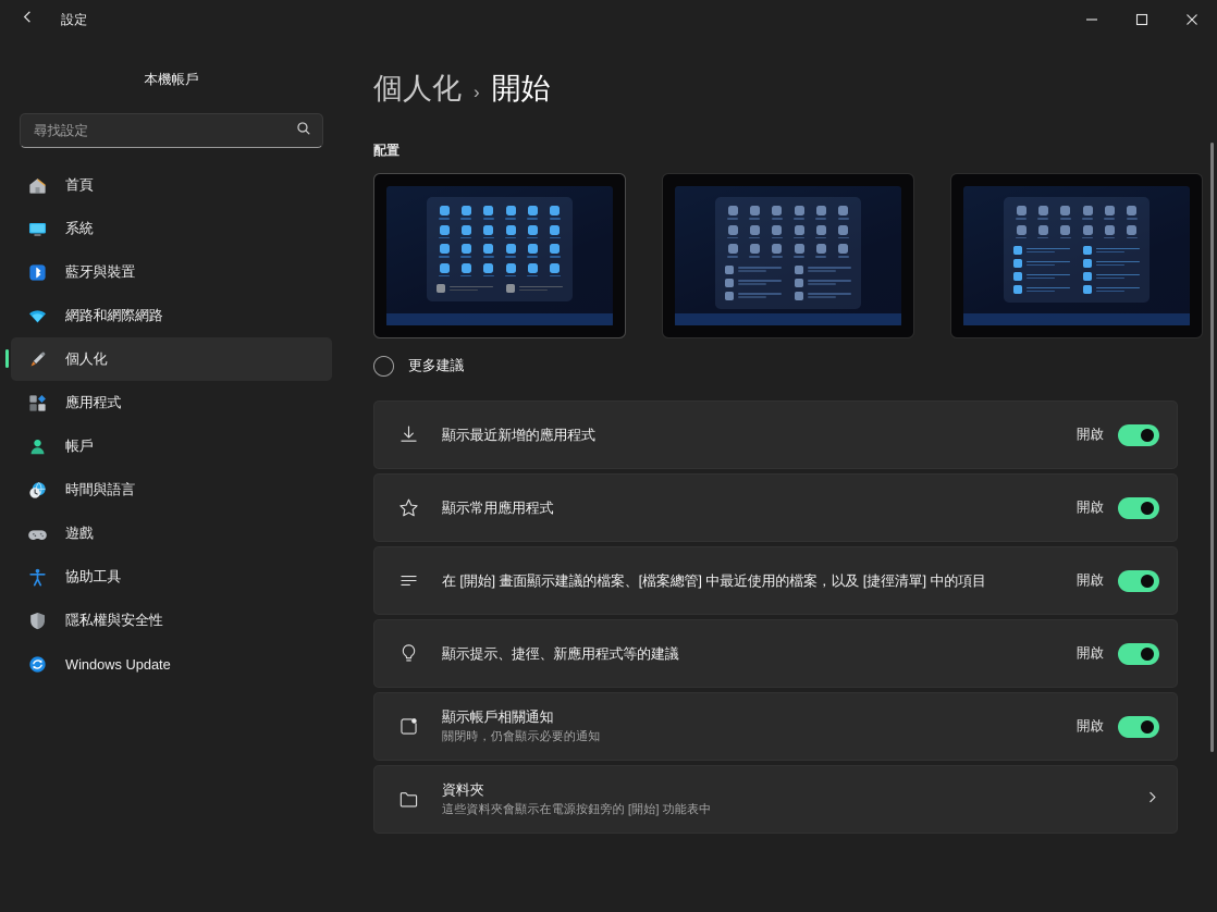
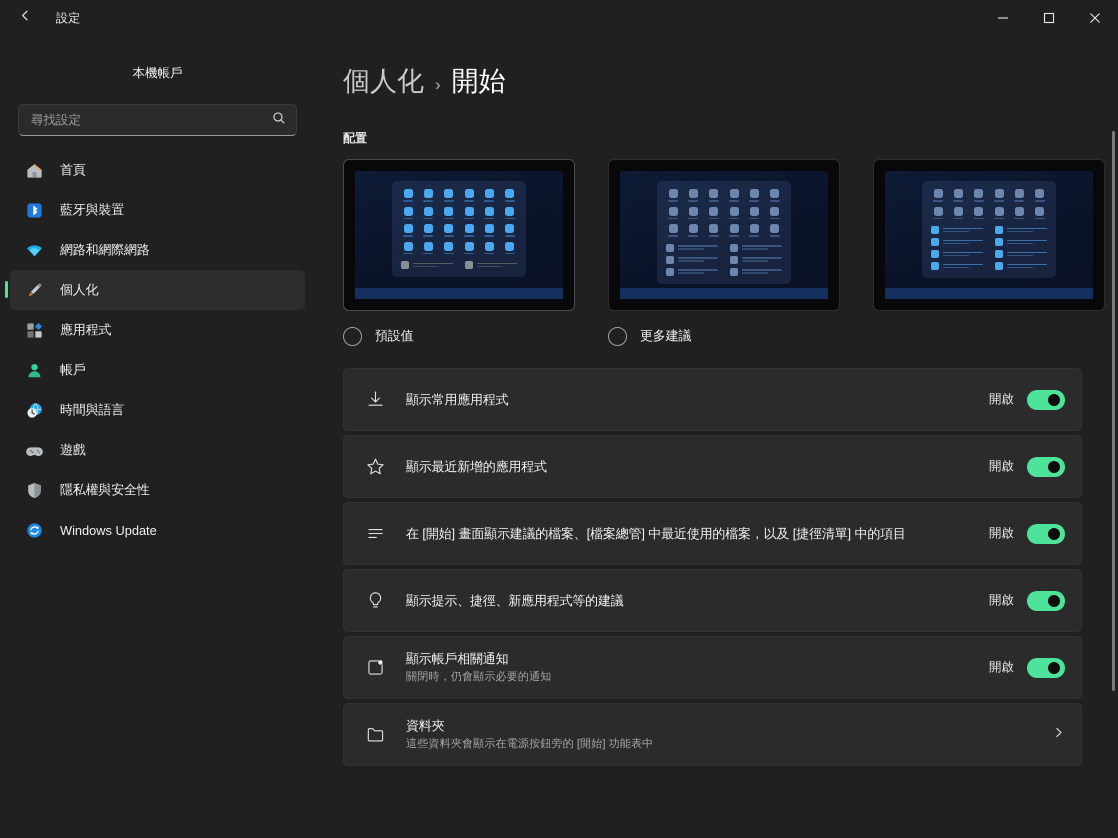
  設定
  本機帳戶
  尋找設定
  首頁
- 系統
  藍牙與裝置
  網路和網際網路
  個人化
  應用程式
  帳戶
  時間與語言
  遊戲
- 協助工具
  隱私權與安全性
  Windows Update
  個人化
  ›
  開始
  配置
+ 預設值
  更多建議
- 顯示最近新增的應用程式
+ 顯示常用應用程式
  開啟
- 顯示常用應用程式
+ 顯示最近新增的應用程式
  開啟
  在 [開始] 畫面顯示建議的檔案、[檔案總管] 中最近使用的檔案，以及 [捷徑清單] 中的項目
  開啟
  顯示提示、捷徑、新應用程式等的建議
  開啟
  顯示帳戶相關通知
  關閉時，仍會顯示必要的通知
  開啟
  資料夾
  這些資料夾會顯示在電源按鈕旁的 [開始] 功能表中
